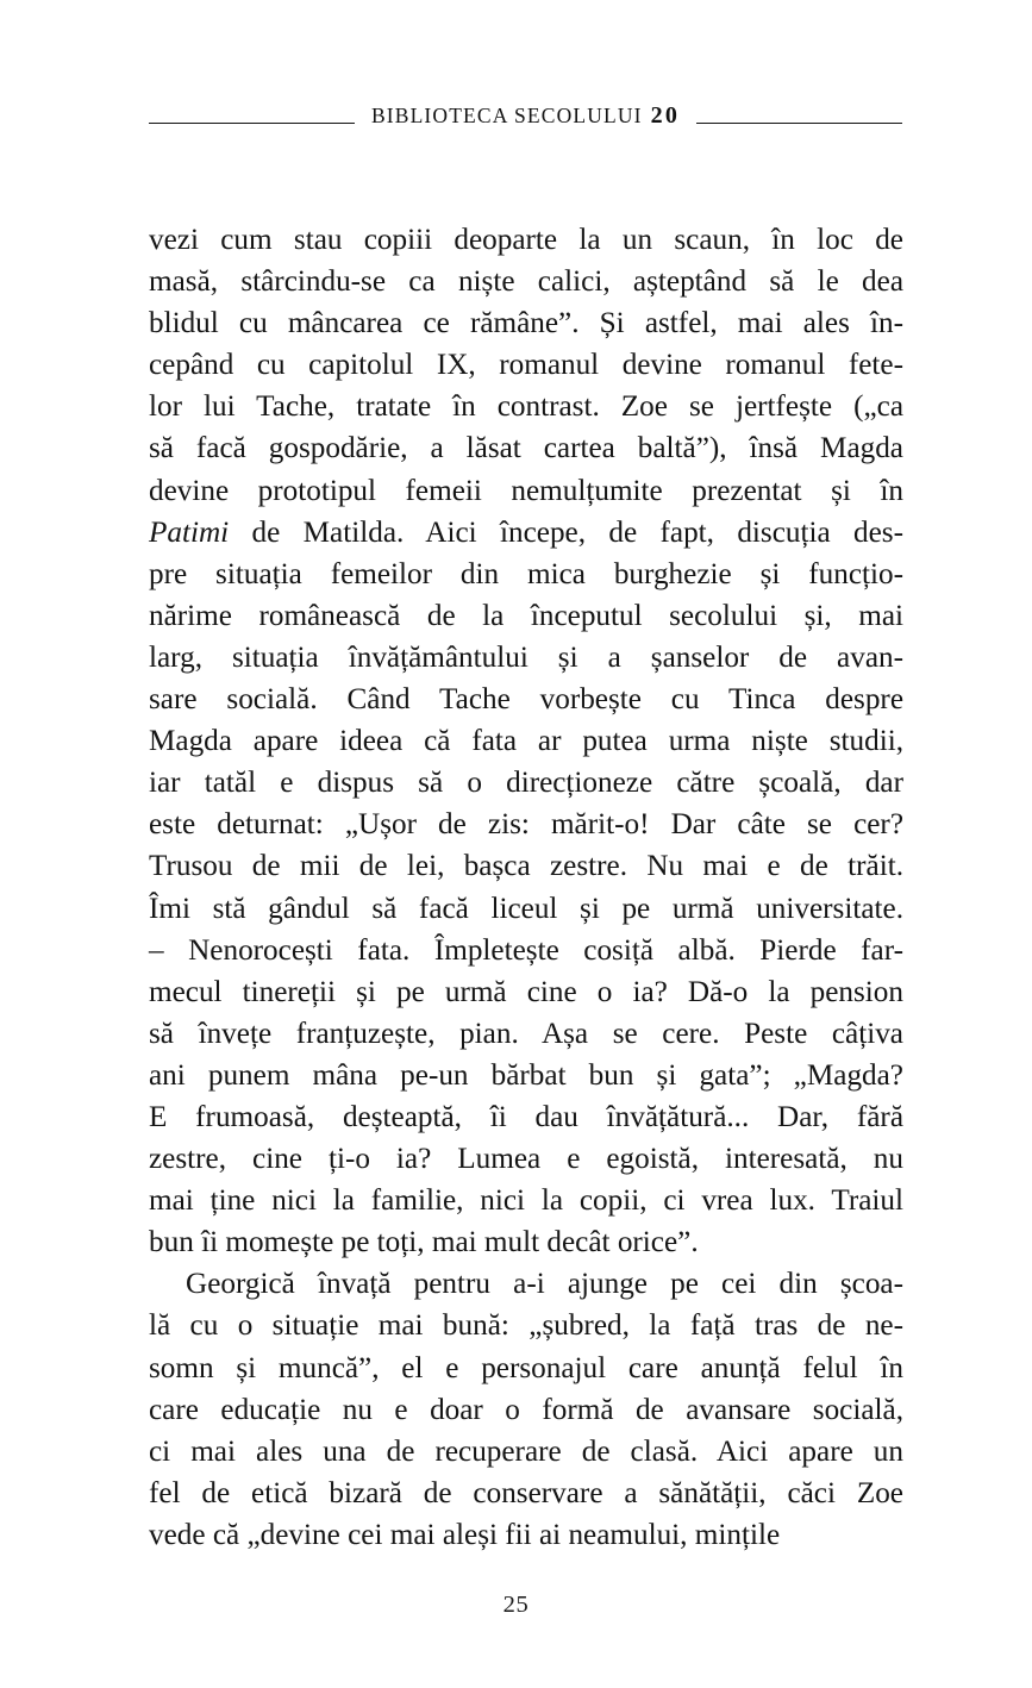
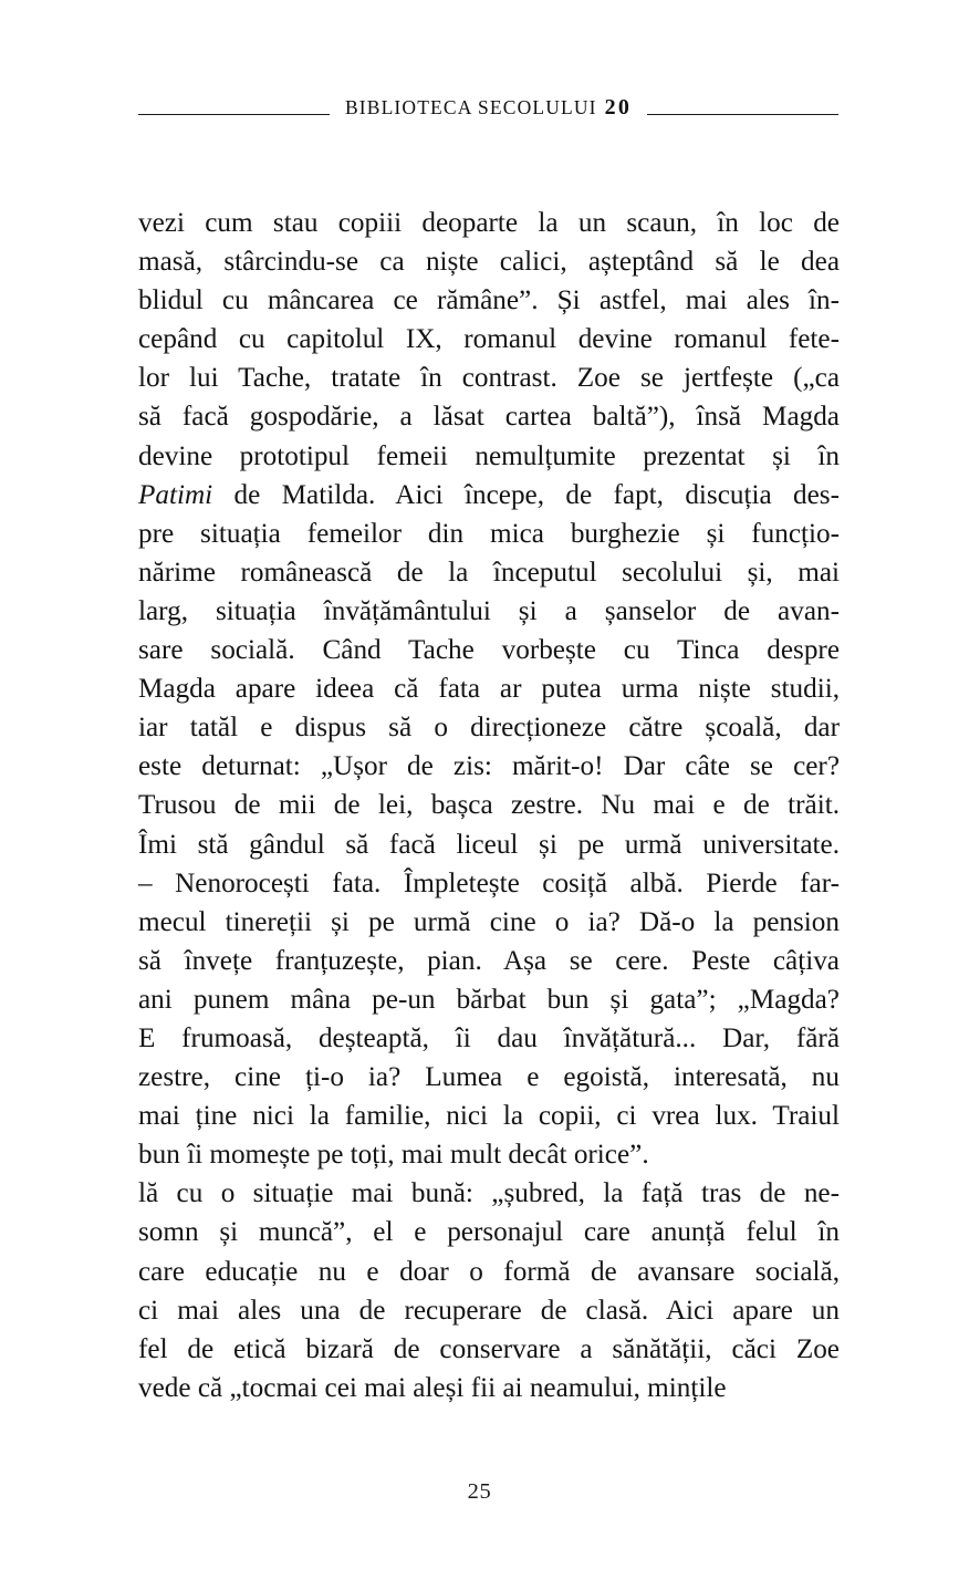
  BIBLIOTECA SECOLULUI 20
  vezi cum stau copiii deoparte la un scaun, în loc de
  masă, stârcindu-se ca niște calici, așteptând să le dea
  blidul cu mâncarea ce rămâne”. Și astfel, mai ales în-
  cepând cu capitolul IX, romanul devine romanul fete-
  lor lui Tache, tratate în contrast. Zoe se jertfește („ca
  să facă gospodărie, a lăsat cartea baltă”), însă Magda
  devine prototipul femeii nemulțumite prezentat și în
  Patimi de Matilda. Aici începe, de fapt, discuția des-
  pre situația femeilor din mica burghezie și funcțio-
  nărime românească de la începutul secolului și, mai
  larg, situația învățământului și a șanselor de avan-
  sare socială. Când Tache vorbește cu Tinca despre
  Magda apare ideea că fata ar putea urma niște studii,
  iar tatăl e dispus să o direcționeze către școală, dar
  este deturnat: „Ușor de zis: mărit-o! Dar câte se cer?
  Trusou de mii de lei, bașca zestre. Nu mai e de trăit.
  Îmi stă gândul să facă liceul și pe urmă universitate.
  – Nenorocești fata. Împletește cosiță albă. Pierde far-
  mecul tinereții și pe urmă cine o ia? Dă-o la pension
  să învețe franțuzește, pian. Așa se cere. Peste câțiva
  ani punem mâna pe-un bărbat bun și gata”; „Magda?
  E frumoasă, deșteaptă, îi dau învățătură... Dar, fără
  zestre, cine ți-o ia? Lumea e egoistă, interesată, nu
  mai ține nici la familie, nici la copii, ci vrea lux. Traiul
  bun îi momește pe toți, mai mult decât orice”.
- Georgică învață pentru a-i ajunge pe cei din școa-
  lă cu o situație mai bună: „șubred, la față tras de ne-
  somn și muncă”, el e personajul care anunță felul în
  care educație nu e doar o formă de avansare socială,
  ci mai ales una de recuperare de clasă. Aici apare un
  fel de etică bizară de conservare a sănătății, căci Zoe
- vede că „devine cei mai aleși fii ai neamului, mințile
+ vede că „tocmai cei mai aleși fii ai neamului, mințile
  25
